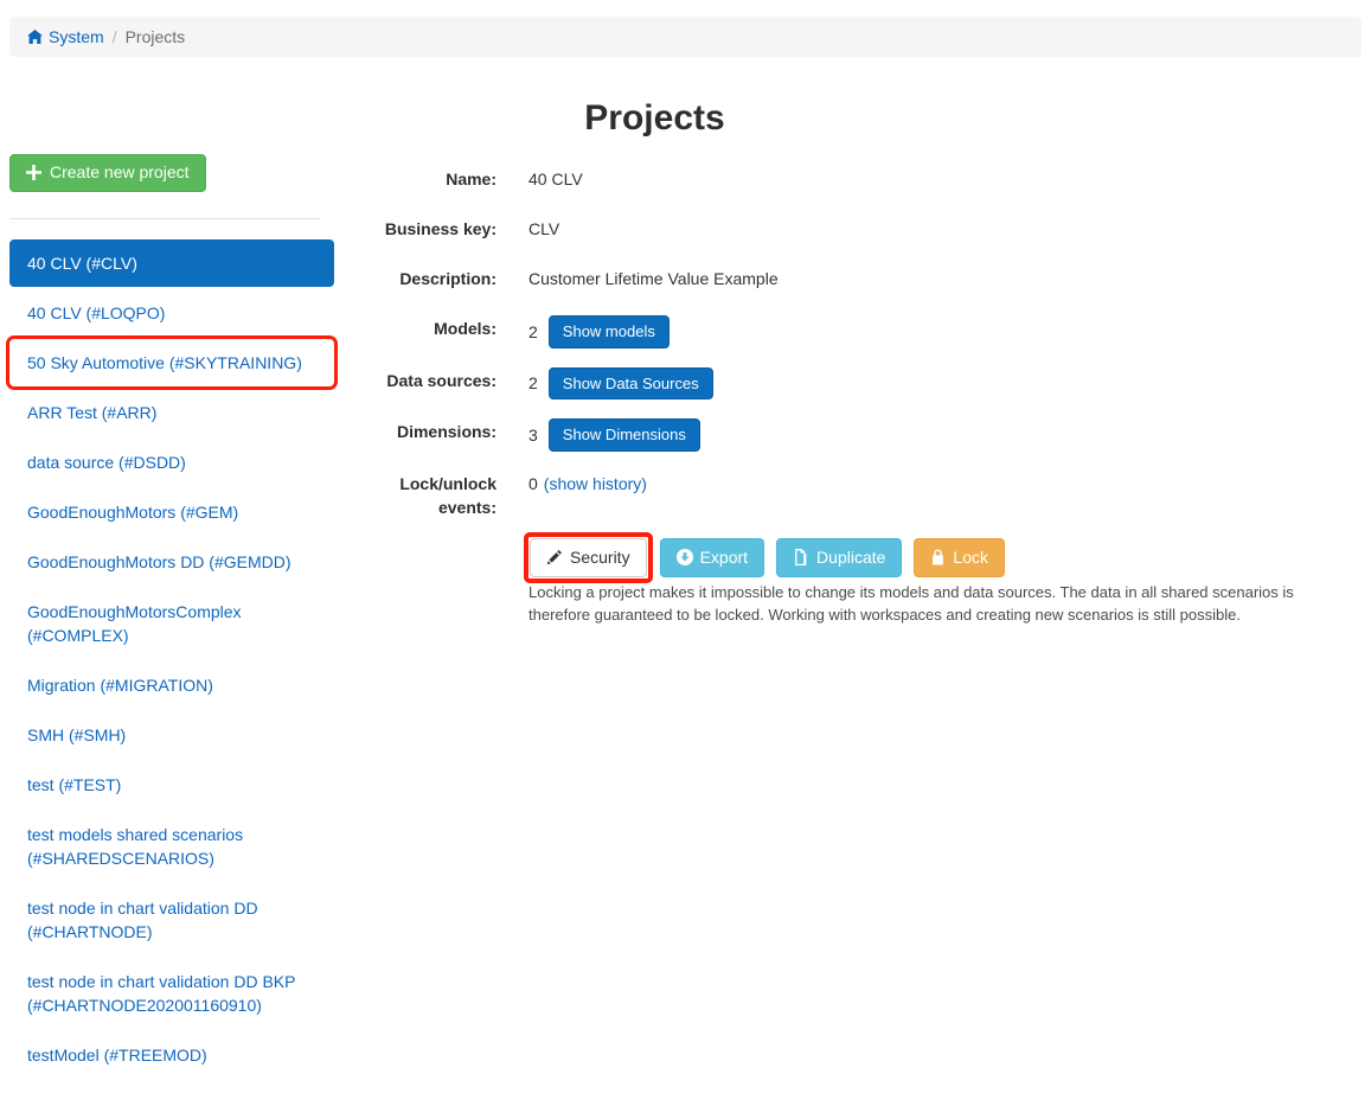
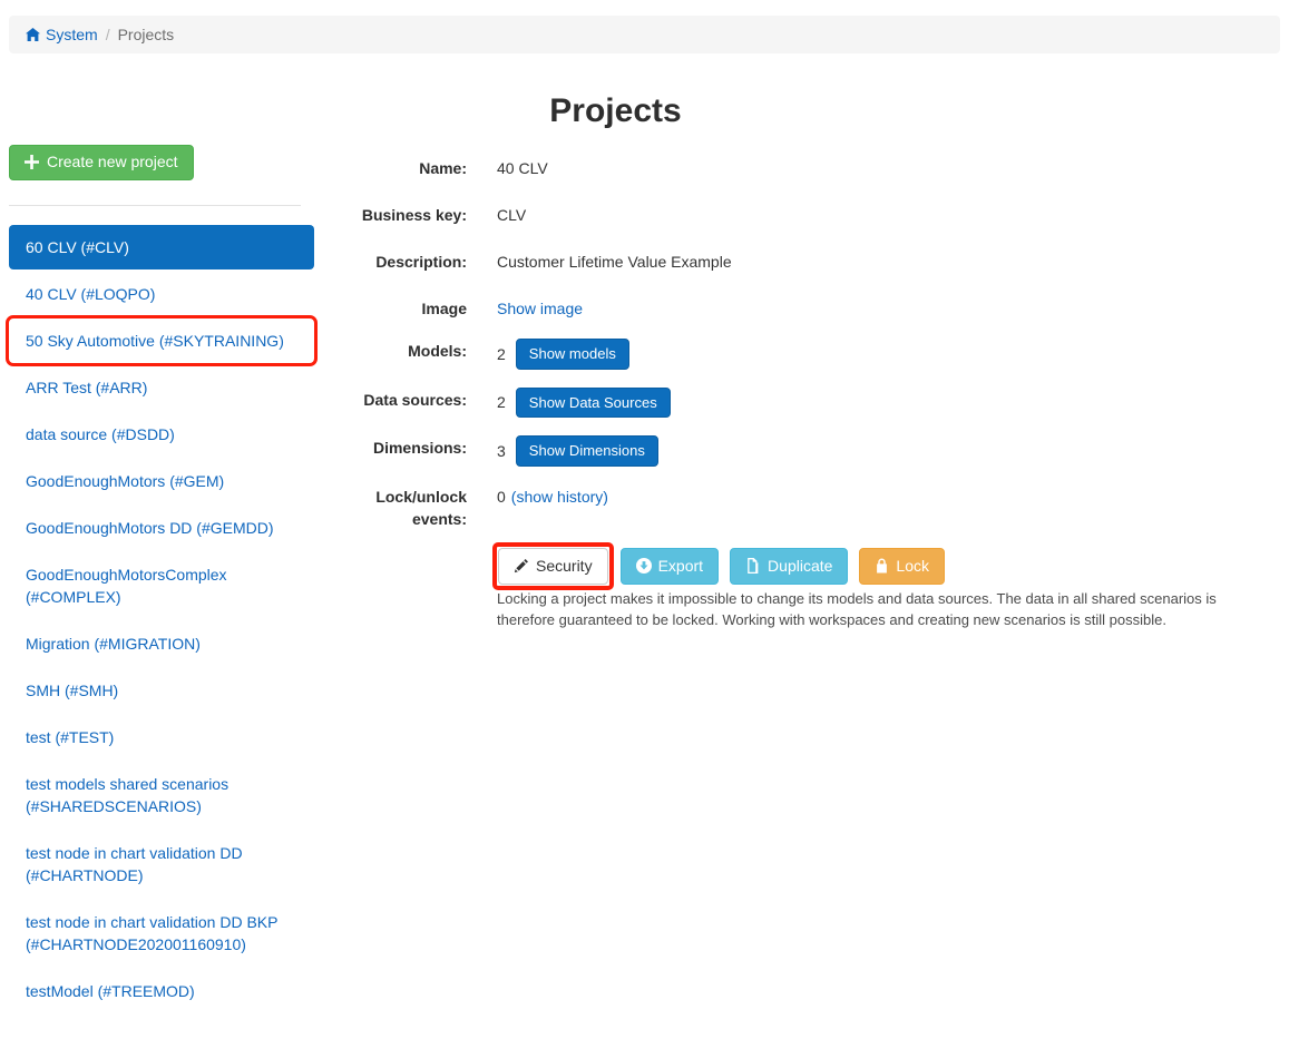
  System
  /
  Projects
  Create new project
- 40 CLV (#CLV)
+ 60 CLV (#CLV)
  40 CLV (#LOQPO)
  50 Sky Automotive (#SKYTRAINING)
  ARR Test (#ARR)
  data source (#DSDD)
  GoodEnoughMotors (#GEM)
  GoodEnoughMotors DD (#GEMDD)
  GoodEnoughMotorsComplex (#COMPLEX)
  Migration (#MIGRATION)
  SMH (#SMH)
  test (#TEST)
  test models shared scenarios (#SHAREDSCENARIOS)
  test node in chart validation DD (#CHARTNODE)
  test node in chart validation DD BKP (#CHARTNODE202001160910)
  testModel (#TREEMOD)
  Projects
  Name:
  40 CLV
  Business key:
  CLV
  Description:
  Customer Lifetime Value Example
+ Image
+ Show image
  Models:
  2
  Show models
  Data sources:
  2
  Show Data Sources
  Dimensions:
  3
  Show Dimensions
  Lock/unlock events:
  0
  (show history)
  Security
  Export
  Duplicate
  Lock
  Locking a project makes it impossible to change its models and data sources. The data in all shared scenarios is therefore guaranteed to be locked. Working with workspaces and creating new scenarios is still possible.
